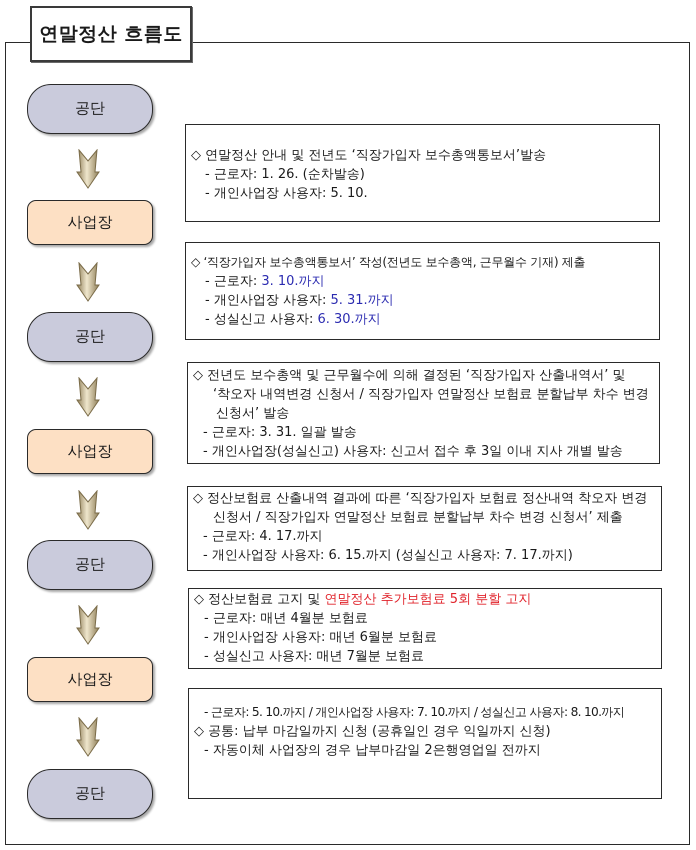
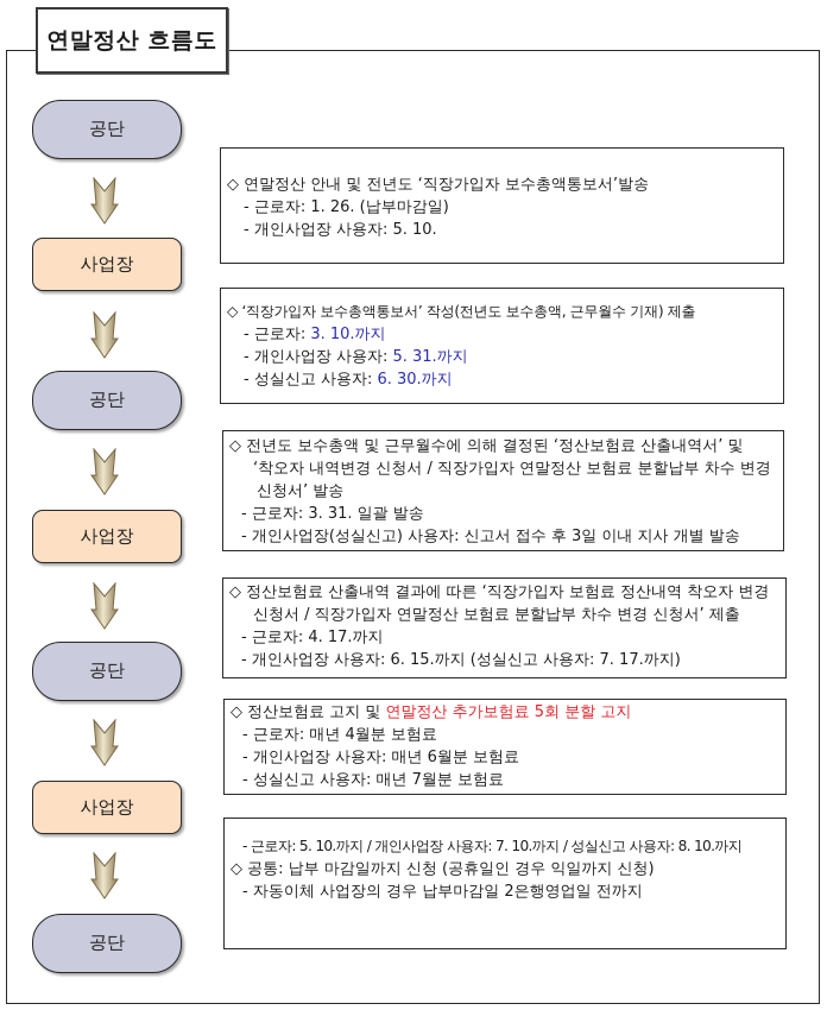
  연말정산 흐름도
  공단
  사업장
  공단
  사업장
  공단
  사업장
  공단
  ◇ 연말정산 안내 및 전년도 ‘직장가입자 보수총액통보서’발송
- - 근로자: 1. 26. (순차발송)
+ - 근로자: 1. 26. (납부마감일)
  - 개인사업장 사용자: 5. 10.
  ◇ ‘직장가입자 보수총액통보서’ 작성(전년도 보수총액, 근무월수 기재) 제출
  - 근로자: 3. 10.까지
  - 개인사업장 사용자: 5. 31.까지
  - 성실신고 사용자: 6. 30.까지
- ◇ 전년도 보수총액 및 근무월수에 의해 결정된 ‘직장가입자 산출내역서’ 및
+ ◇ 전년도 보수총액 및 근무월수에 의해 결정된 ‘정산보험료 산출내역서’ 및
  ‘착오자 내역변경 신청서 / 직장가입자 연말정산 보험료 분할납부 차수 변경
  신청서’ 발송
  - 근로자: 3. 31. 일괄 발송
  - 개인사업장(성실신고) 사용자: 신고서 접수 후 3일 이내 지사 개별 발송
  ◇ 정산보험료 산출내역 결과에 따른 ‘직장가입자 보험료 정산내역 착오자 변경
  신청서 / 직장가입자 연말정산 보험료 분할납부 차수 변경 신청서’ 제출
  - 근로자: 4. 17.까지
  - 개인사업장 사용자: 6. 15.까지 (성실신고 사용자: 7. 17.까지)
  ◇ 정산보험료 고지 및 연말정산 추가보험료 5회 분할 고지
  - 근로자: 매년 4월분 보험료
  - 개인사업장 사용자: 매년 6월분 보험료
  - 성실신고 사용자: 매년 7월분 보험료
  - 근로자: 5. 10.까지 / 개인사업장 사용자: 7. 10.까지 / 성실신고 사용자: 8. 10.까지
  ◇ 공통: 납부 마감일까지 신청 (공휴일인 경우 익일까지 신청)
  - 자동이체 사업장의 경우 납부마감일 2은행영업일 전까지
